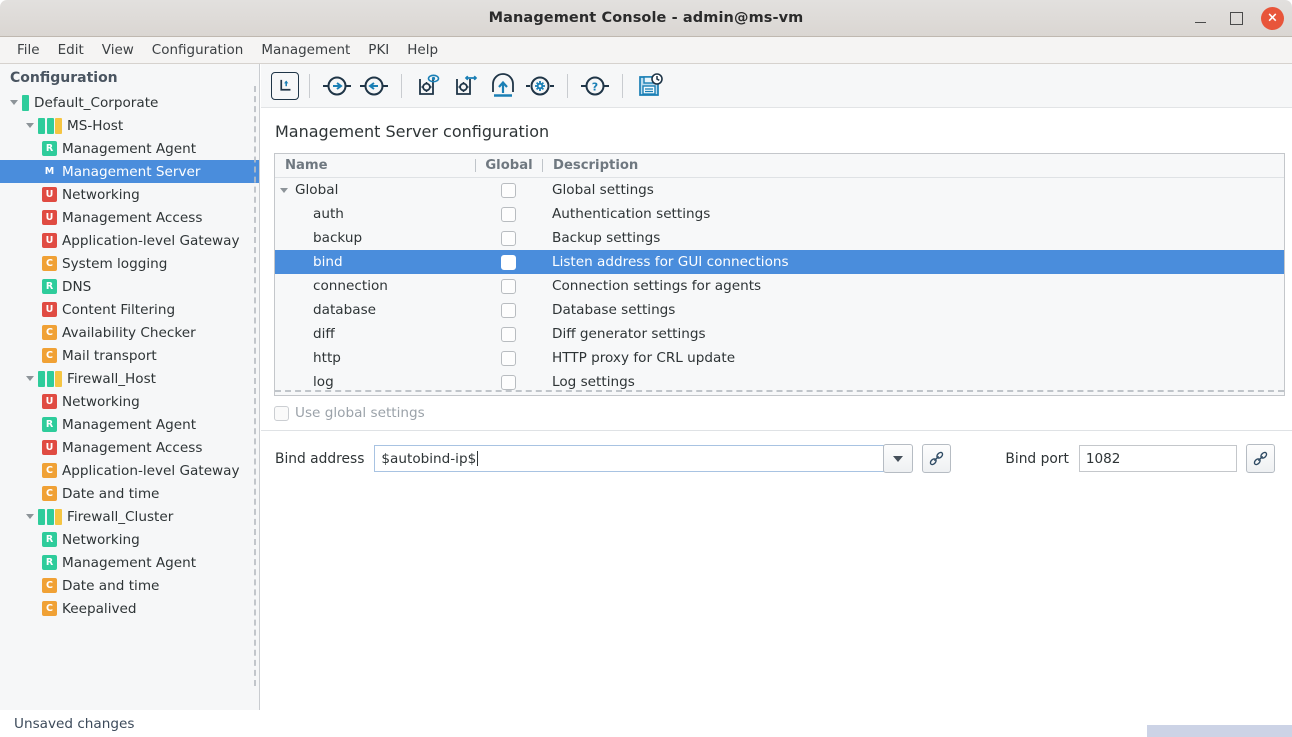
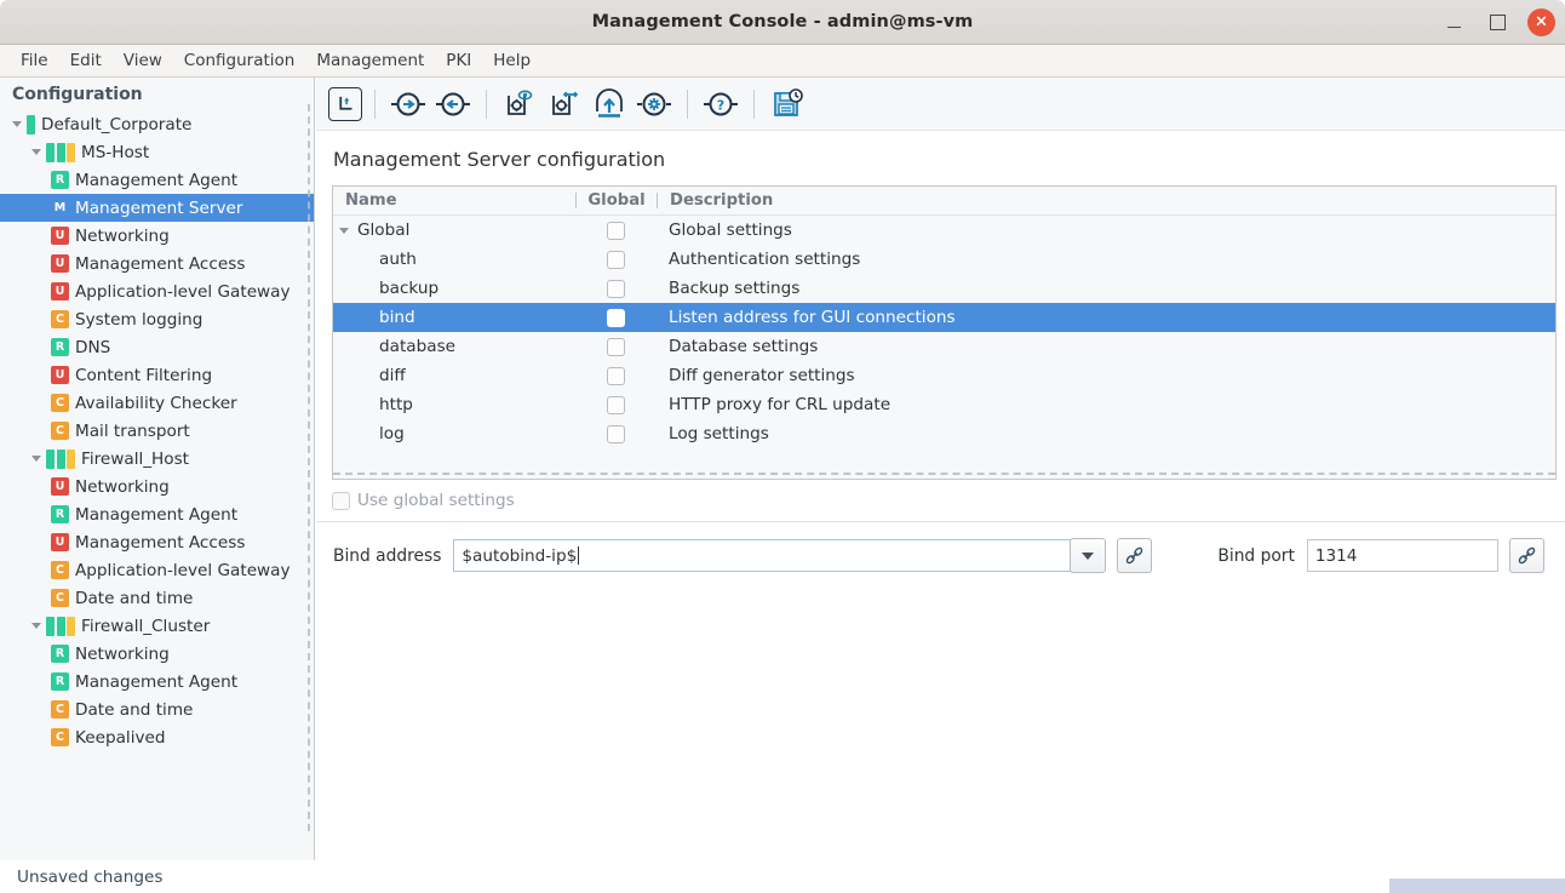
  Management Console - admin@ms-vm
  ×
  File
  Edit
  View
  Configuration
  Management
  PKI
  Help
  Configuration
  Default_Corporate
  MS-Host
  R
  Management Agent
  M
  Management Server
  U
  Networking
  U
  Management Access
  U
  Application-level Gateway
  C
  System logging
  R
  DNS
  U
  Content Filtering
  C
  Availability Checker
  C
  Mail transport
  Firewall_Host
  U
  Networking
  R
  Management Agent
  U
  Management Access
  C
  Application-level Gateway
  C
  Date and time
  Firewall_Cluster
  R
  Networking
  R
  Management Agent
  C
  Date and time
  C
  Keepalived
  ?
  Management Server configuration
  Name
  Global
  Description
  Global
  Global settings
  auth
  Authentication settings
  backup
  Backup settings
  bind
  Listen address for GUI connections
- connection
- Connection settings for agents
  database
  Database settings
  diff
  Diff generator settings
  http
  HTTP proxy for CRL update
  log
  Log settings
  Use global settings
  Bind address
  $autobind-ip$
  Bind port
- 1082
+ 1314
  Unsaved changes
